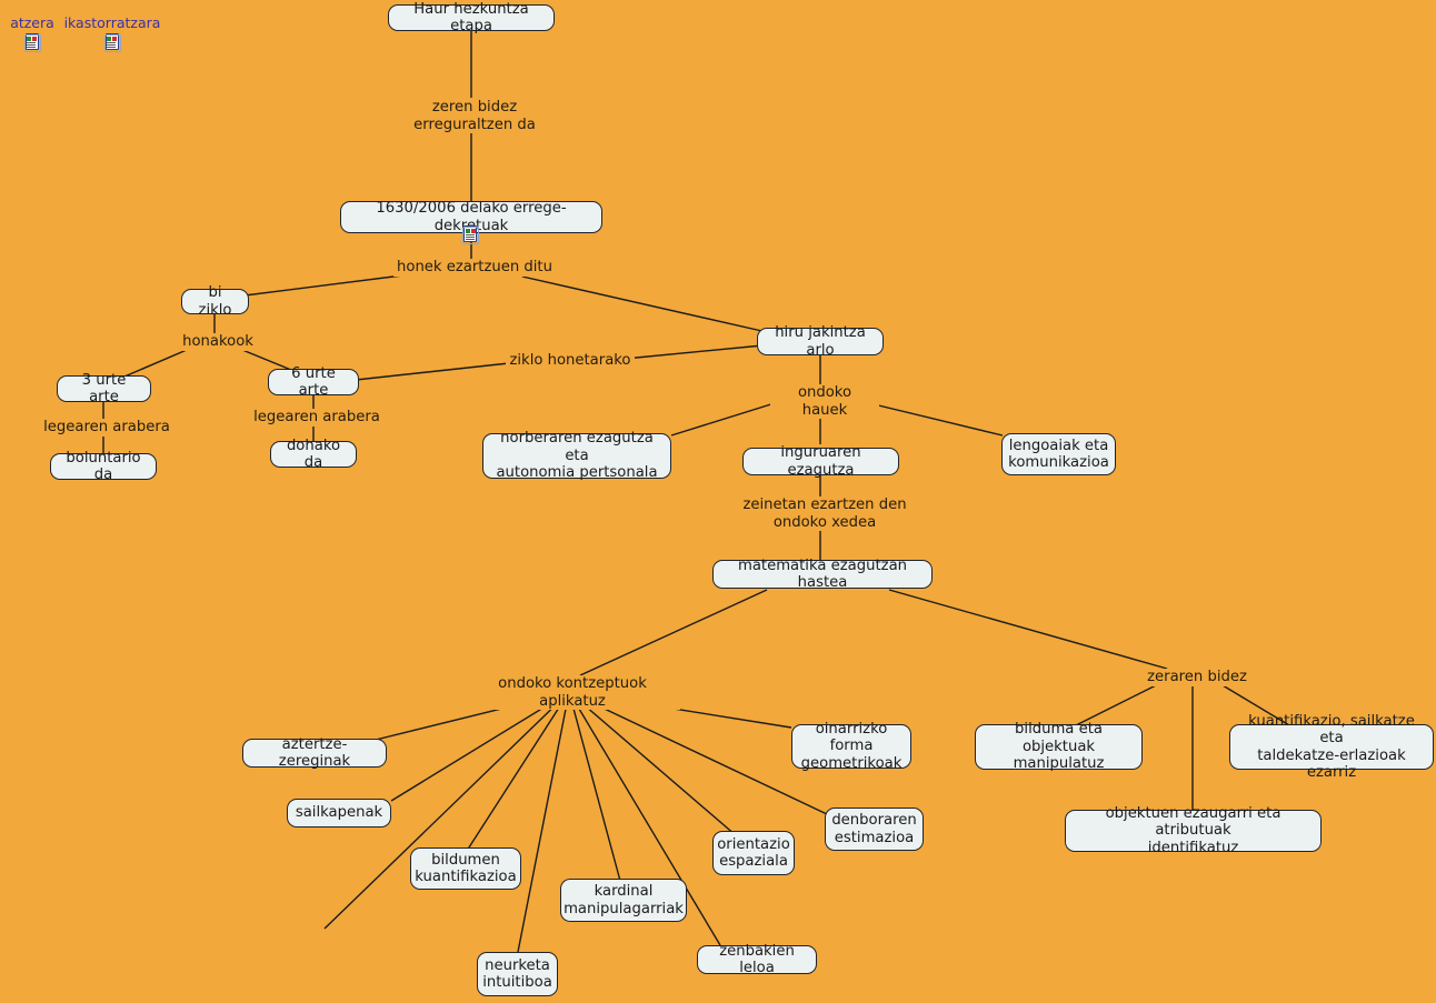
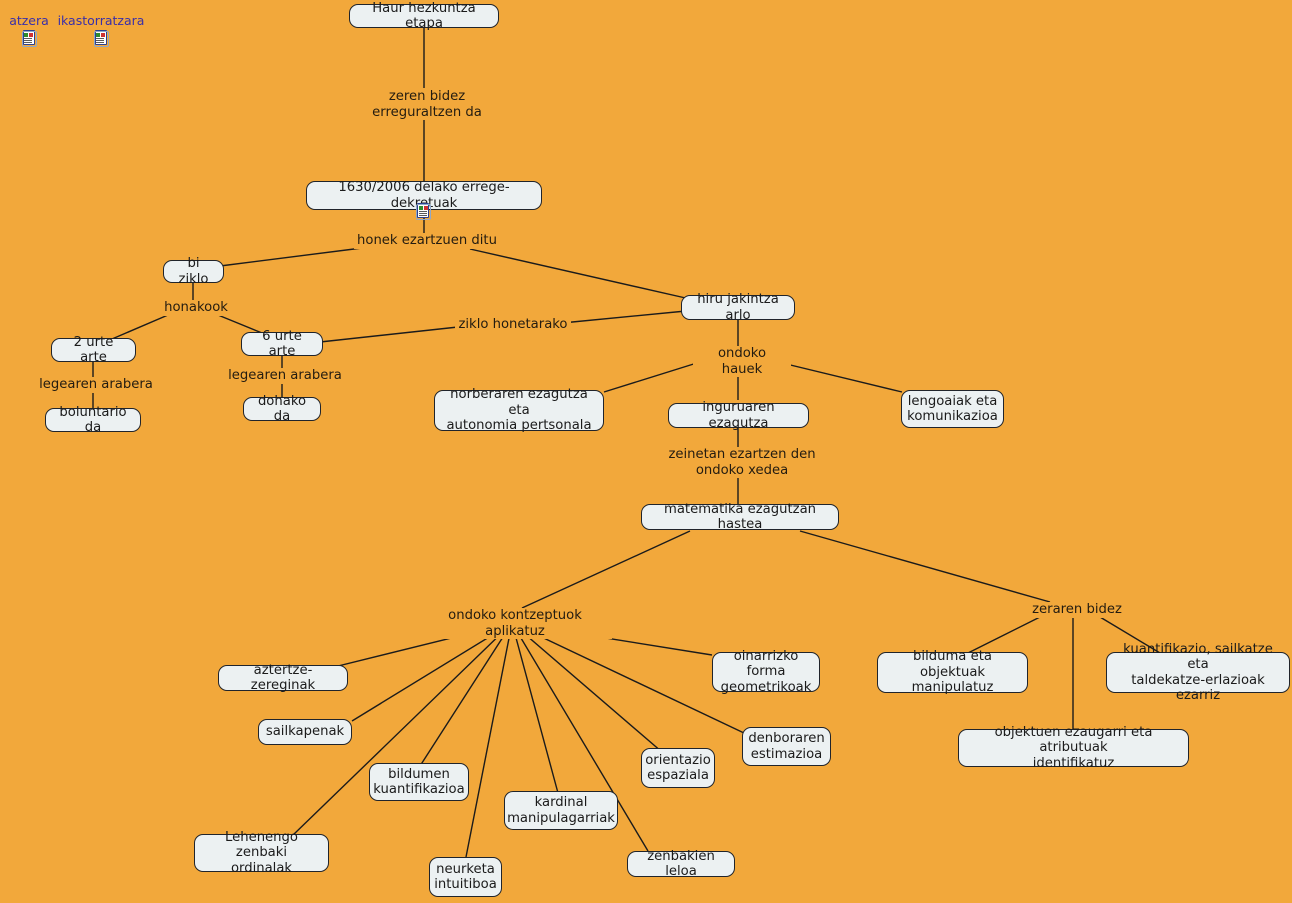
  atzera
  ikastorratzara
  Haur hezkuntza etapa
  1630/2006 delako errege-dektuak
  bi ziklo
  hiru jakintza arlo
- 3 urte arte
+ 2 urte arte
  6 urte arte
  boluntario da
  dohako da
  norberaren ezagutza eta
  autonomia pertsonala
  inguruaren ezagutza
  lengoaiak eta
  komunikazioa
  matematika ezagutzan hastea
  aztertze-zereginak
  sailkapenak
  bildumen
  kuantifikazioa
+ Lehenengo zenbaki
+ ordinalak
  neurketa
  intuitiboa
  kardinal
  manipulagarriak
  zenbakien leloa
  orientazio
  espaziala
  denboraren
  estimazioa
  oinarrizko forma
  geometrikoak
  bilduma eta objektuak
  manipulatuz
  objektuen ezaugarri eta atributuak
  identifikatuz
  kuantifikazio, sailkatze eta
  taldekatze-erlazioak ezarriz
  zeren bidez
  erreguraltzen da
  honek ezartzuen ditu
  honakook
  ziklo honetarako
  legearen arabera
  legearen arabera
  ondoko hauek
  zeinetan ezartzen den
  ondoko xedea
  ondoko kontzeptuok aplikatuz
  zeraren bidez
